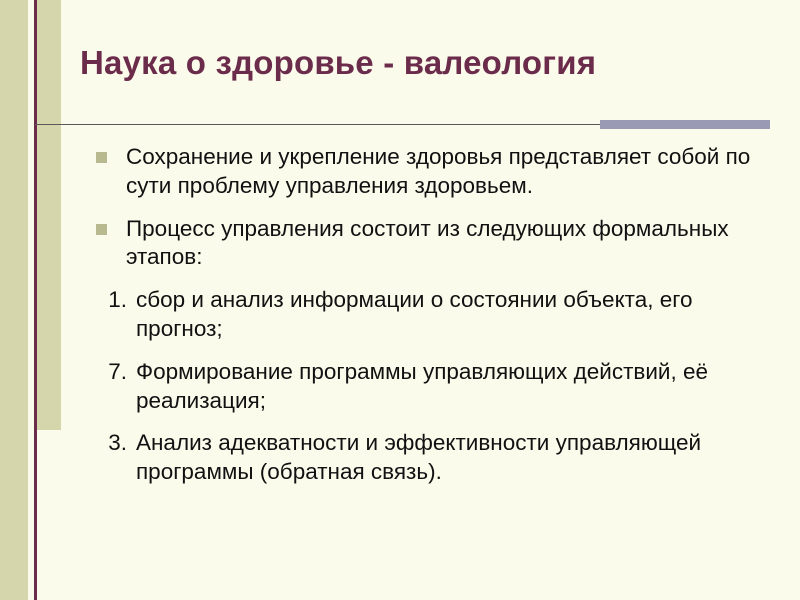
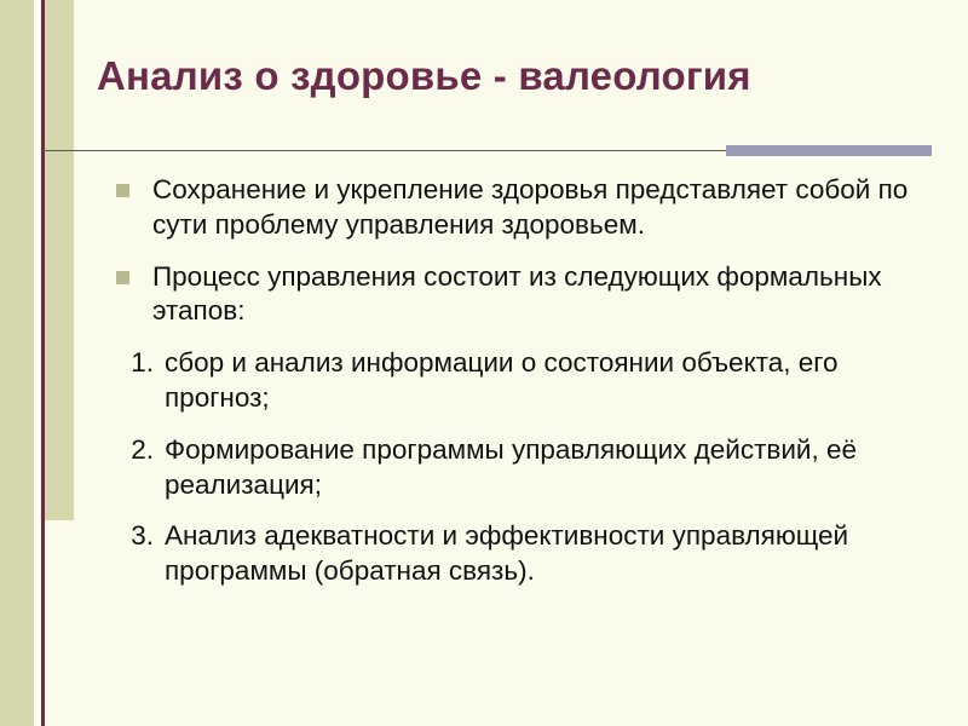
- Наука о здоровье - валеология
+ Анализ о здоровье - валеология
  Сохранение и укрепление здоровья представляет собой по сути проблему управления здоровьем.
  Процесс управления состоит из следующих формальных этапов:
  1.
  сбор и анализ информации о состоянии объекта, его прогноз;
- 7.
+ 2.
  Формирование программы управляющих действий, её реализация;
  3.
  Анализ адекватности и эффективности управляющей программы (обратная связь).
